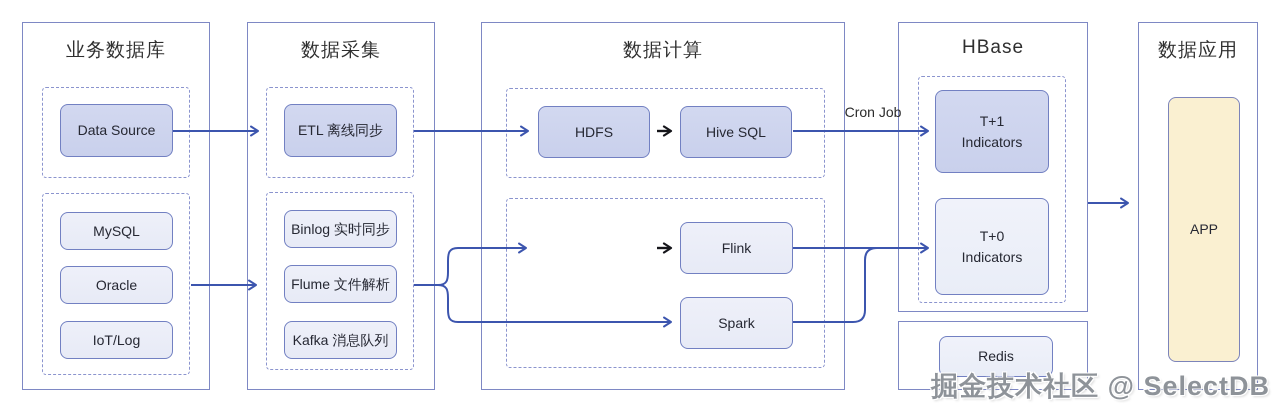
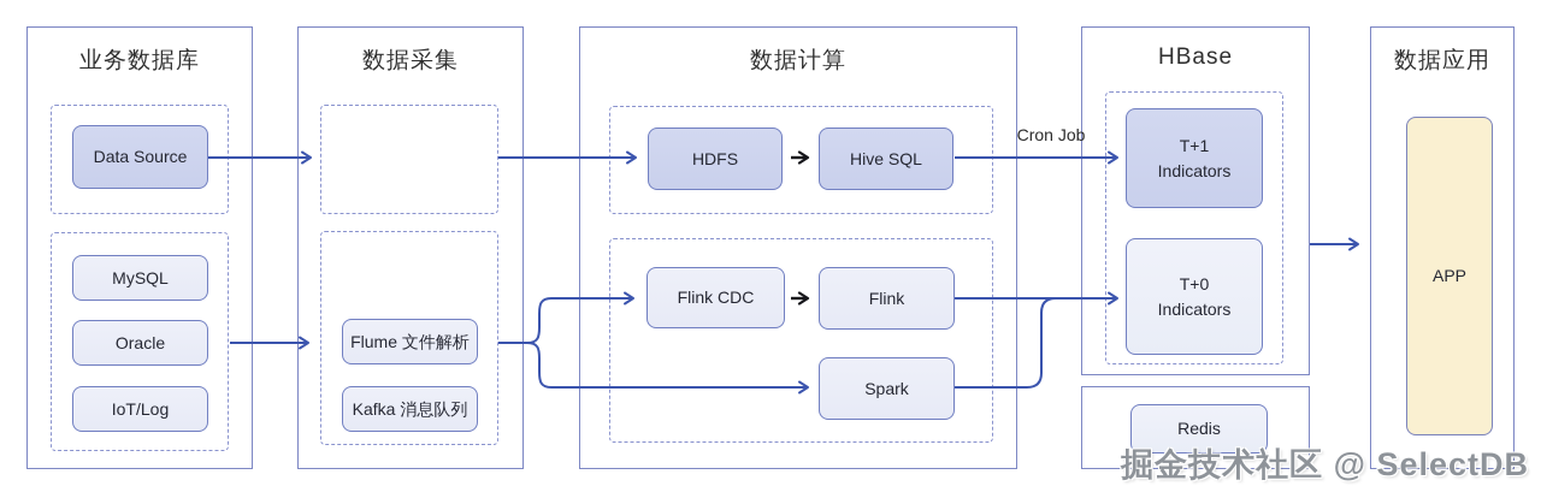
  业务数据库
  Data Source
  MySQL
  Oracle
  IoT/Log
  数据采集
- ETL 离线同步
- Binlog 实时同步
  Flume 文件解析
  Kafka 消息队列
  数据计算
  HDFS
  Hive SQL
+ Flink CDC
  Flink
  Spark
  HBase
  T+1
  Indicators
  T+0
  Indicators
  Redis
  数据应用
  APP
  Cron Job
  掘金技术社区 @ SelectDB
